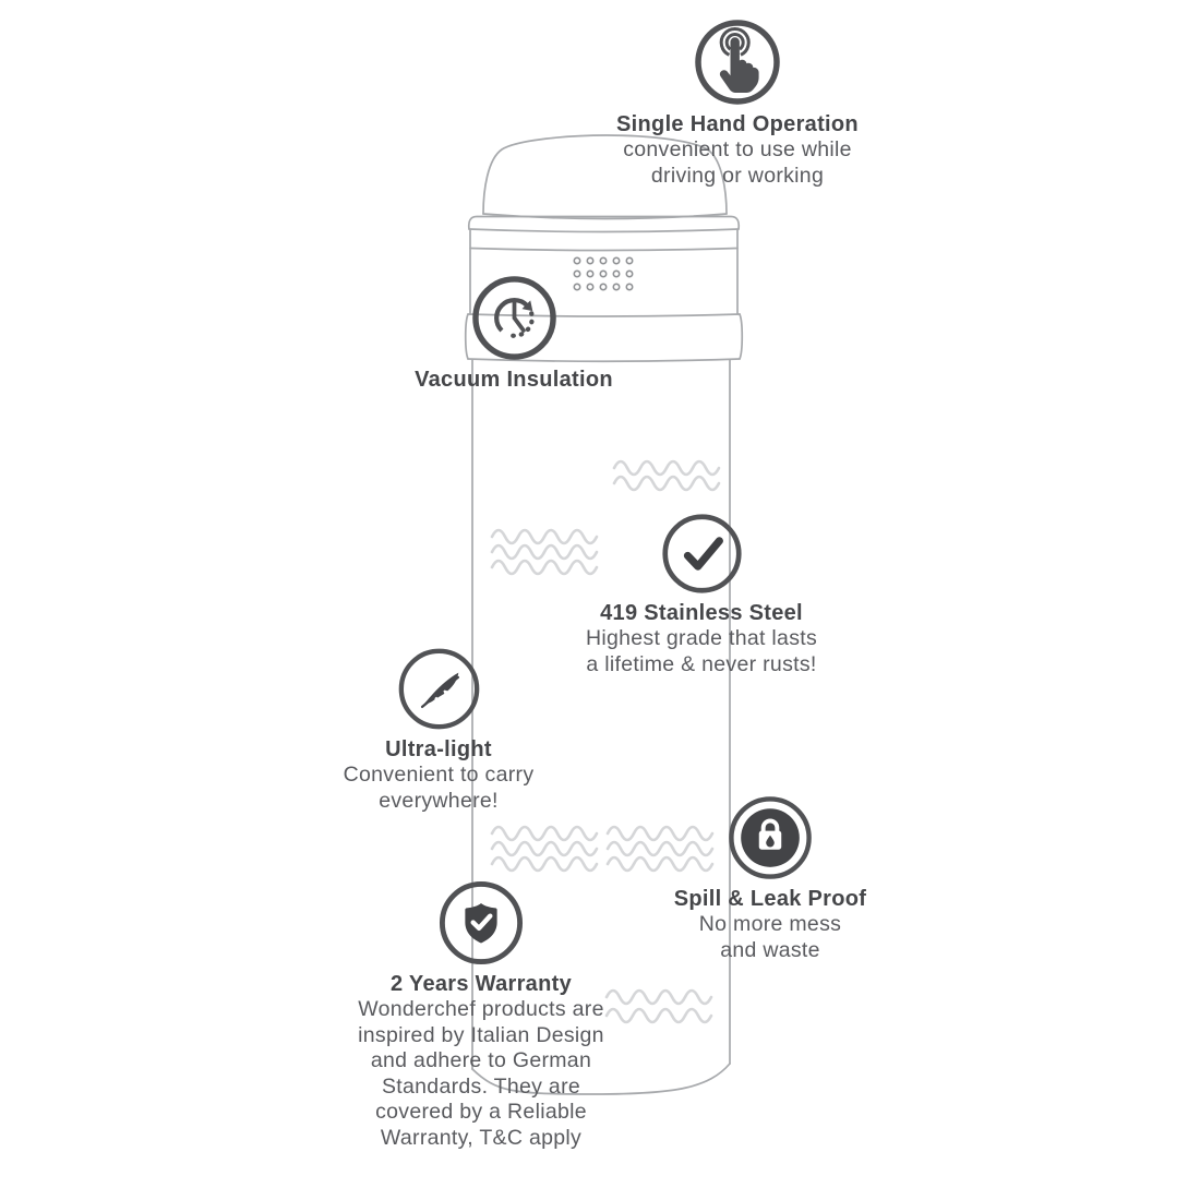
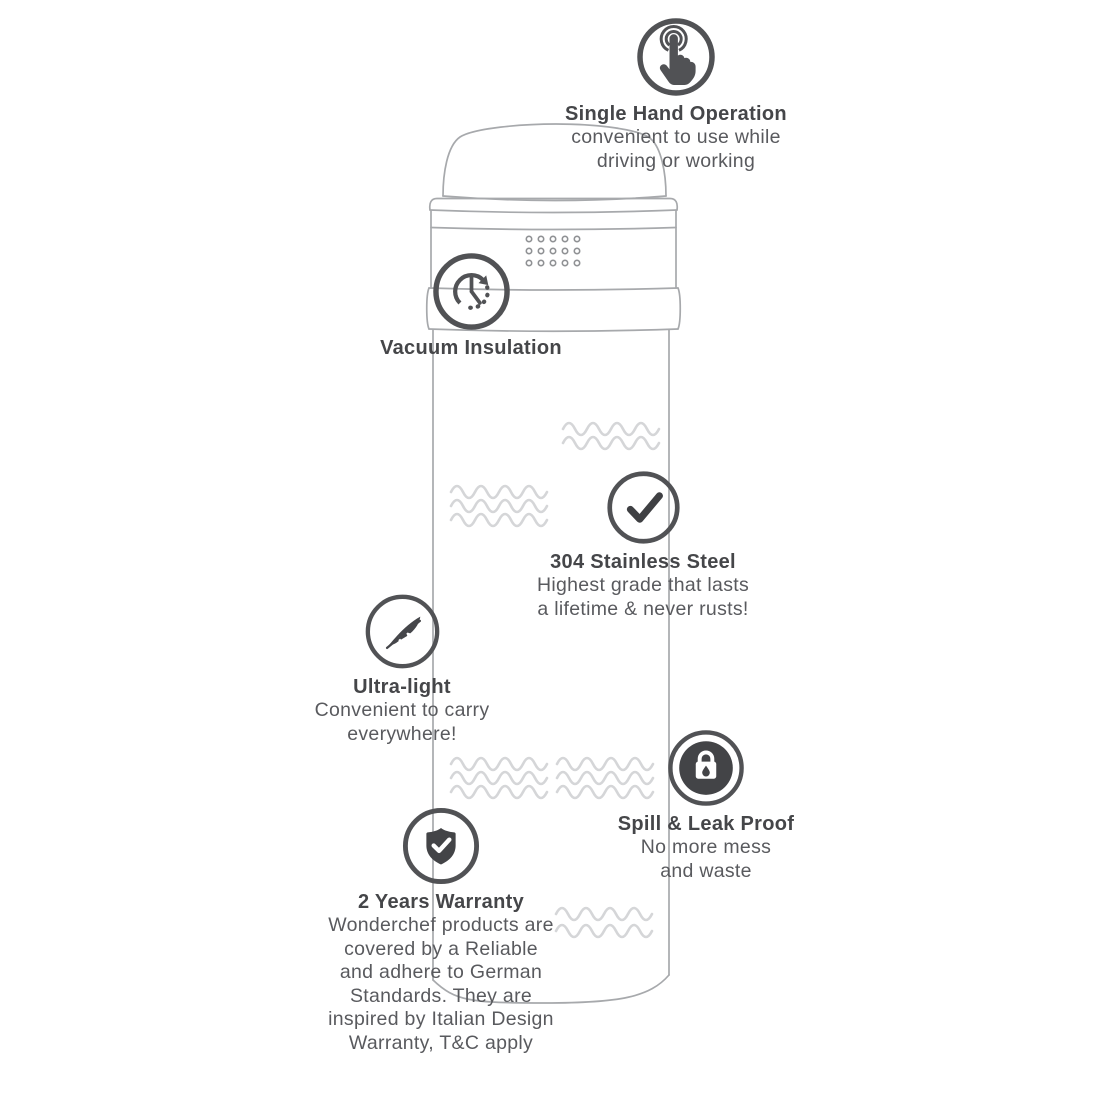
  Single Hand Operation
  convenient to use while
  driving or working
  Vacuum Insulation
- 419 Stainless Steel
+ 304 Stainless Steel
  Highest grade that lasts
  a lifetime & never rusts!
  Ultra-light
  Convenient to carry
  everywhere!
  Spill & Leak Proof
  No more mess
  and waste
  2 Years Warranty
  Wonderchef products are
- inspired by Italian Design
+ covered by a Reliable
  and adhere to German
  Standards. They are
- covered by a Reliable
+ inspired by Italian Design
  Warranty, T&C apply
